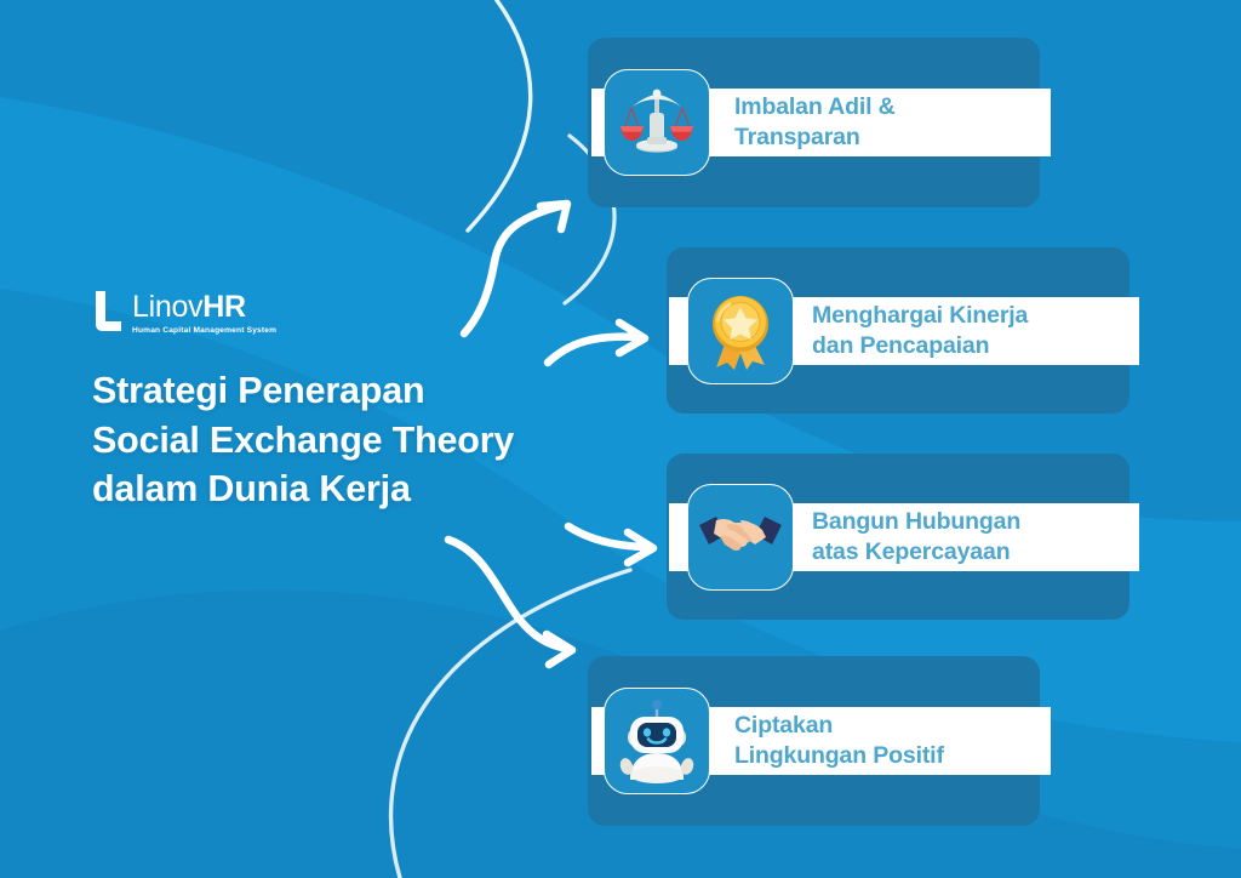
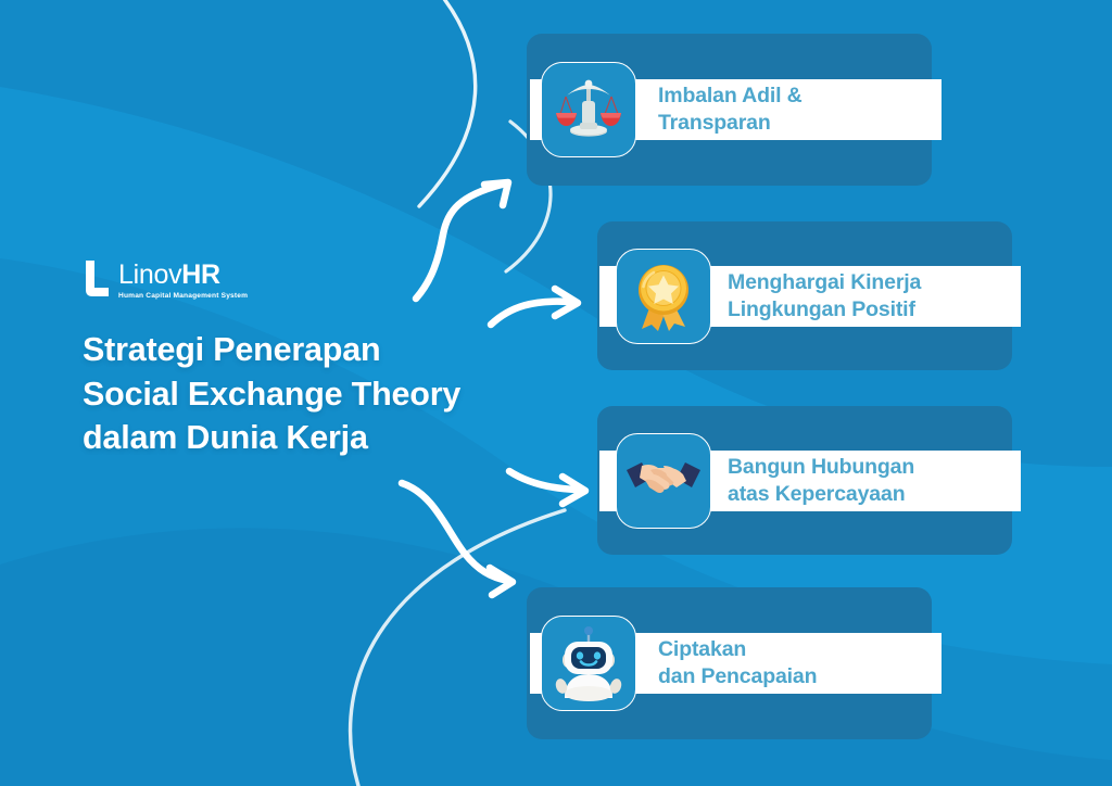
  LinovHR
  Strategi Penerapan
  Social Exchange Theory
  dalam Dunia Kerja
  Imbalan Adil &
  Transparan
  Menghargai Kinerja
- dan Pencapaian
+ Lingkungan Positif
  Bangun Hubungan
  atas Kepercayaan
  Ciptakan
- Lingkungan Positif
+ dan Pencapaian
